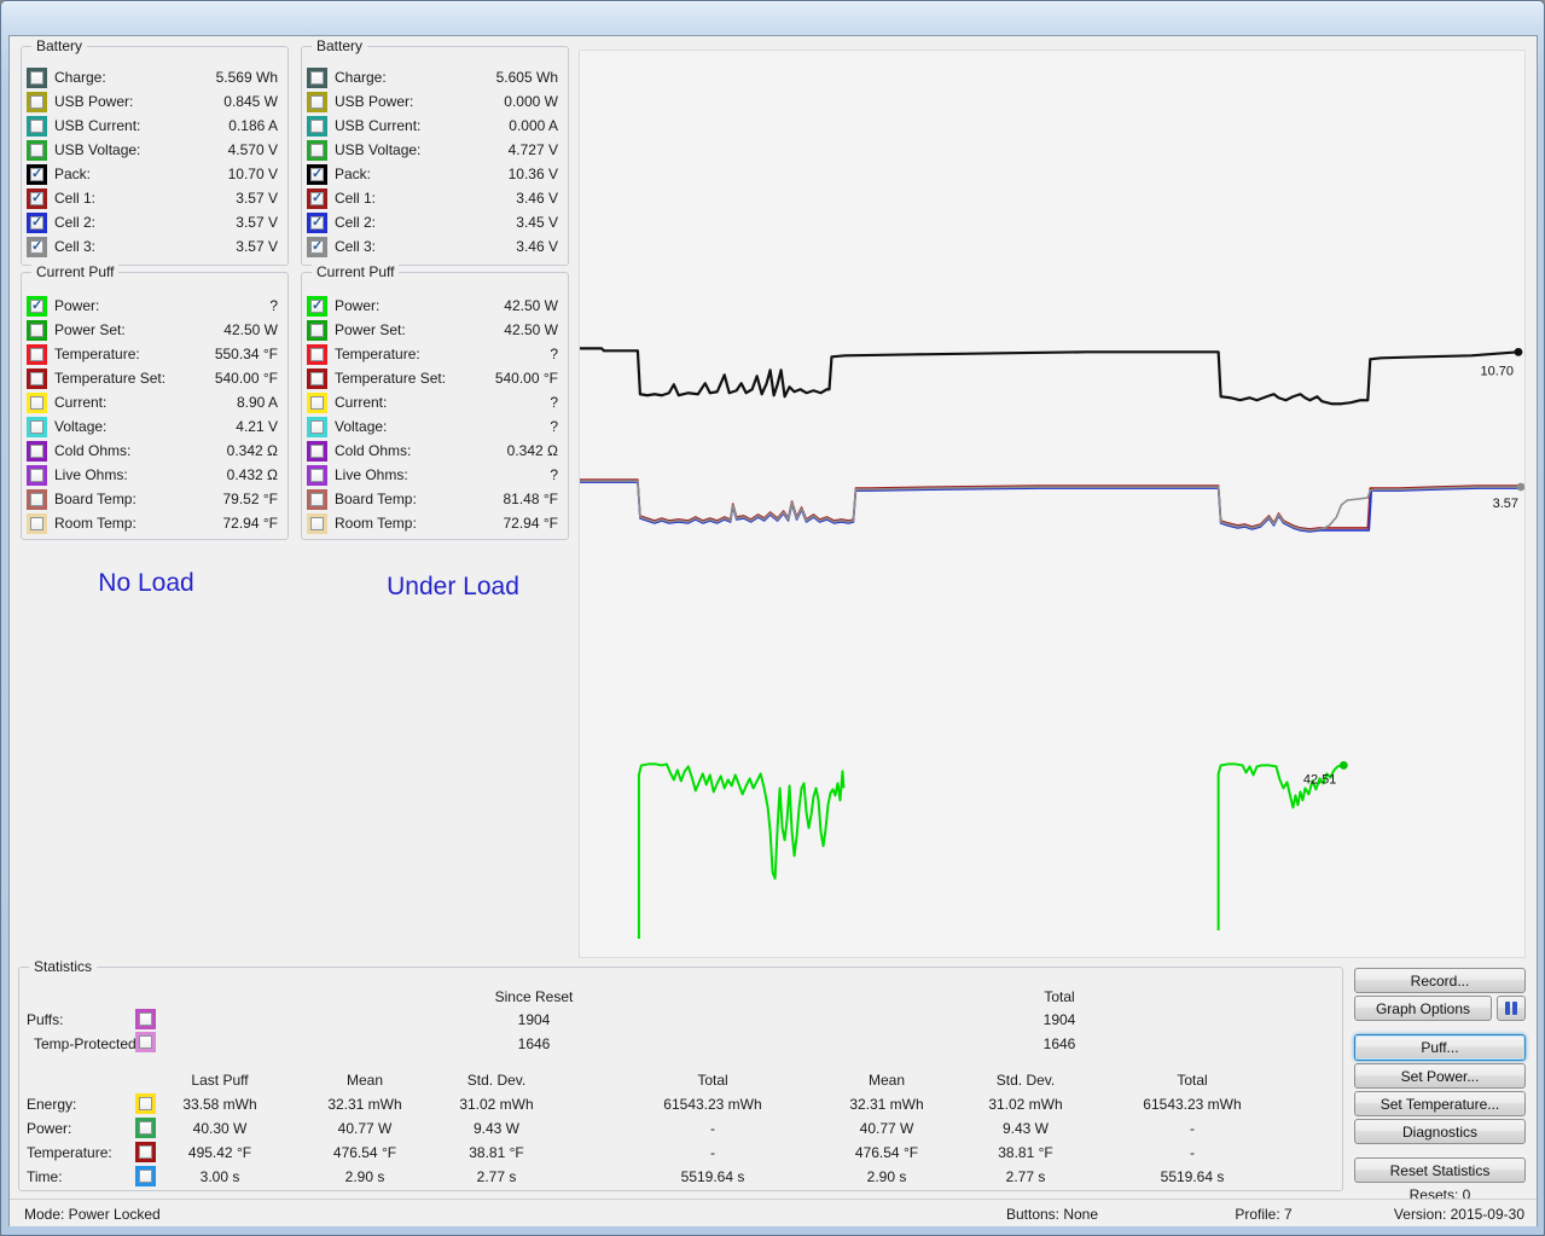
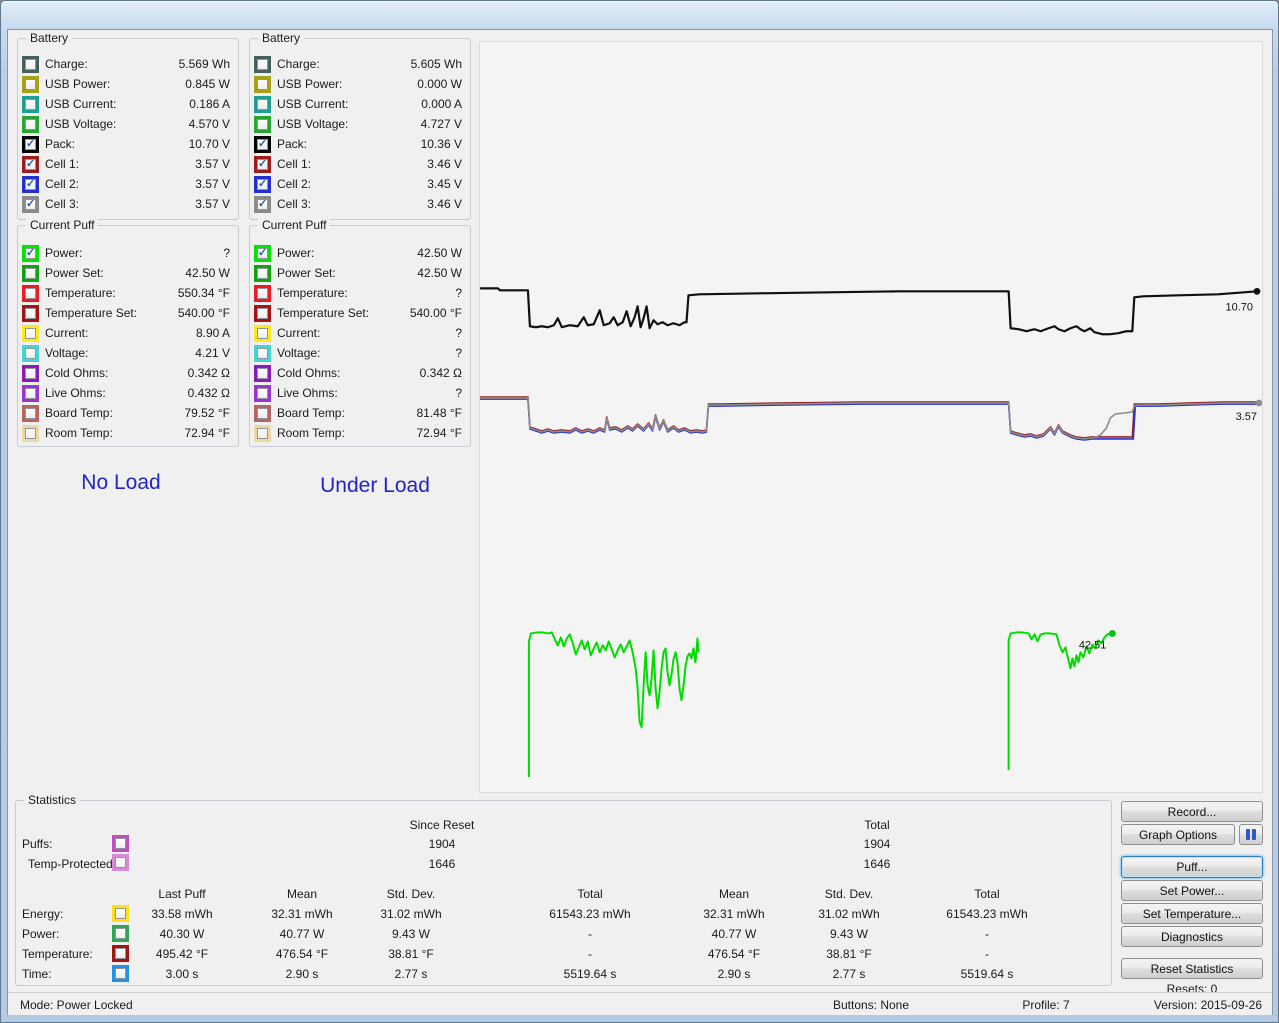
  Battery
  Charge:
  5.569 Wh
  USB Power:
  0.845 W
  USB Current:
  0.186 A
  USB Voltage:
  4.570 V
  ✓
  Pack:
  10.70 V
  ✓
  Cell 1:
  3.57 V
  ✓
  Cell 2:
  3.57 V
  ✓
  Cell 3:
  3.57 V
  Current Puff
  ✓
  Power:
  ?
  Power Set:
  42.50 W
  Temperature:
  550.34 °F
  Temperature Set:
  540.00 °F
  Current:
  8.90 A
  Voltage:
  4.21 V
  Cold Ohms:
  0.342 Ω
  Live Ohms:
  0.432 Ω
  Board Temp:
  79.52 °F
  Room Temp:
  72.94 °F
  No Load
  Battery
  Charge:
  5.605 Wh
  USB Power:
  0.000 W
  USB Current:
  0.000 A
  USB Voltage:
  4.727 V
  ✓
  Pack:
  10.36 V
  ✓
  Cell 1:
  3.46 V
  ✓
  Cell 2:
  3.45 V
  ✓
  Cell 3:
  3.46 V
  Current Puff
  ✓
  Power:
  42.50 W
  Power Set:
  42.50 W
  Temperature:
  ?
  Temperature Set:
  540.00 °F
  Current:
  ?
  Voltage:
  ?
  Cold Ohms:
  0.342 Ω
  Live Ohms:
  ?
  Board Temp:
  81.48 °F
  Room Temp:
  72.94 °F
  Under Load
  10.70
  3.57
  42.51
  Statistics
  Since Reset
  1904
  1646
  Total
  1904
  1646
  Puffs:
  Temp-Protected
  Last Puff
  Mean
  Std. Dev.
  Total
  Mean
  Std. Dev.
  Total
  Energy:
  33.58 mWh
  32.31 mWh
  31.02 mWh
  61543.23 mWh
  32.31 mWh
  31.02 mWh
  61543.23 mWh
  Power:
  40.30 W
  40.77 W
  9.43 W
  -
  40.77 W
  9.43 W
  -
  Temperature:
  495.42 °F
  476.54 °F
  38.81 °F
  -
  476.54 °F
  38.81 °F
  -
  Time:
  3.00 s
  2.90 s
  2.77 s
  5519.64 s
  2.90 s
  2.77 s
  5519.64 s
  Record...
  Graph Options
  Puff...
  Set Power...
  Set Temperature...
  Diagnostics
  Reset Statistics
  Resets: 0
  Mode: Power Locked
  Buttons: None
  Profile: 7
- Version: 2015-09-30
+ Version: 2015-09-26
